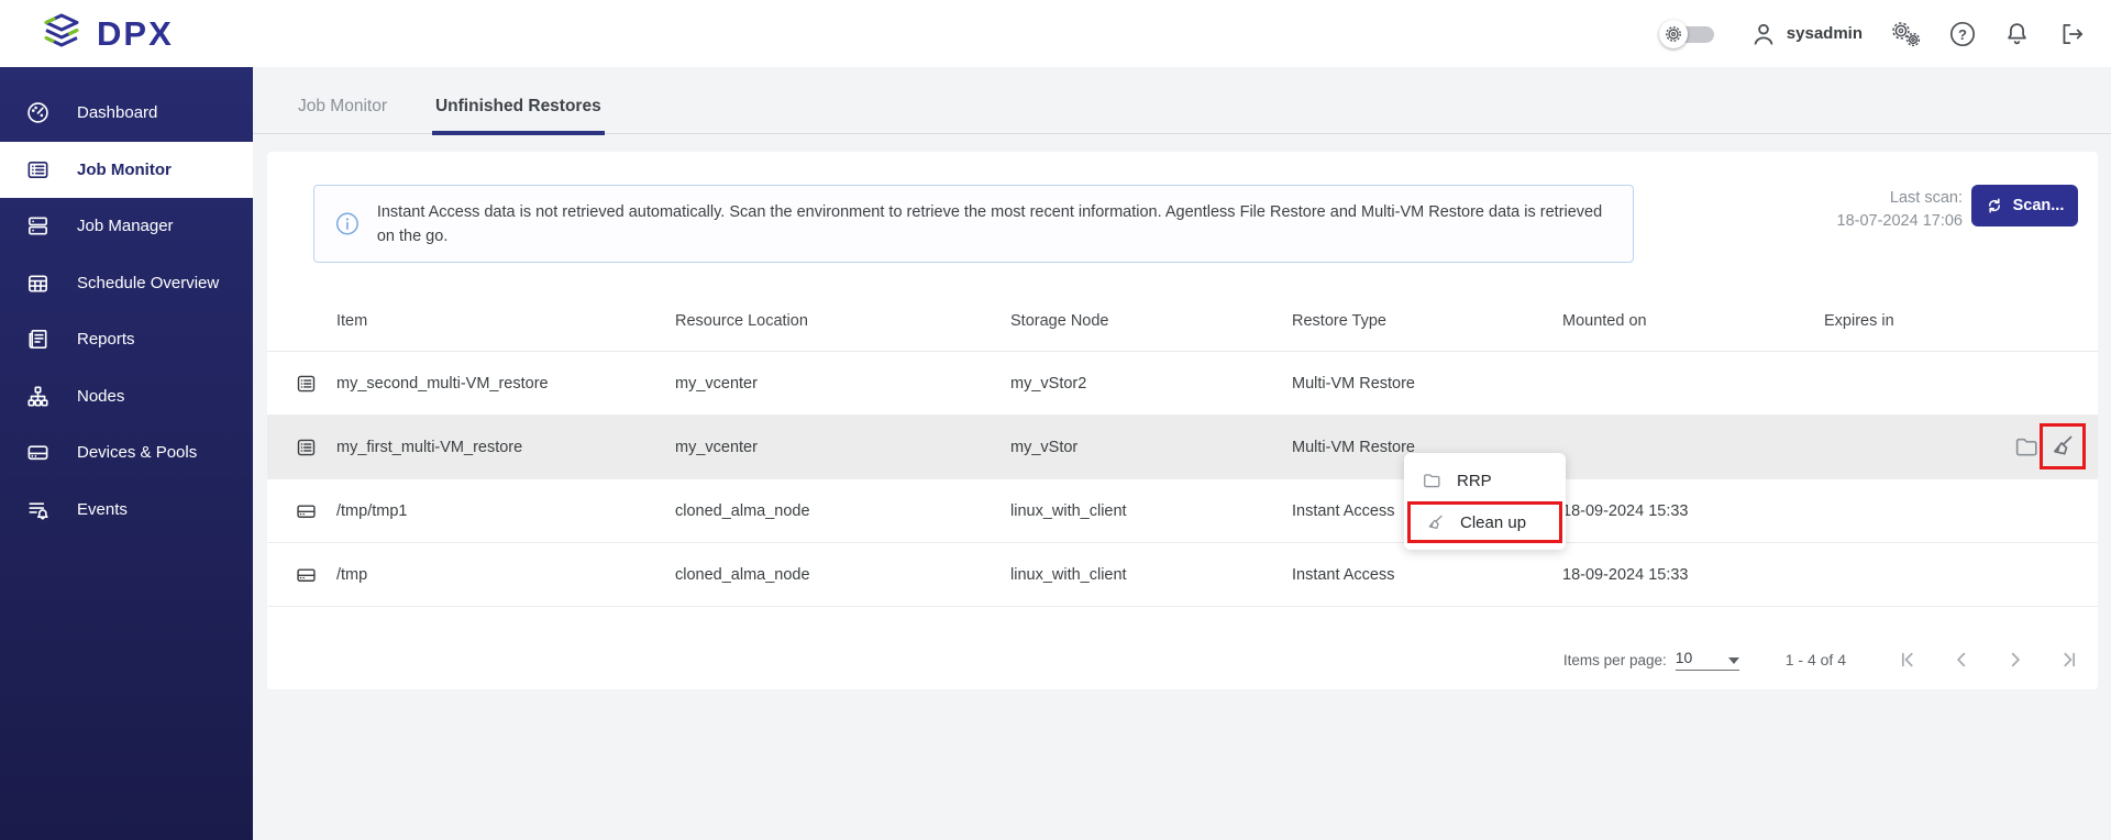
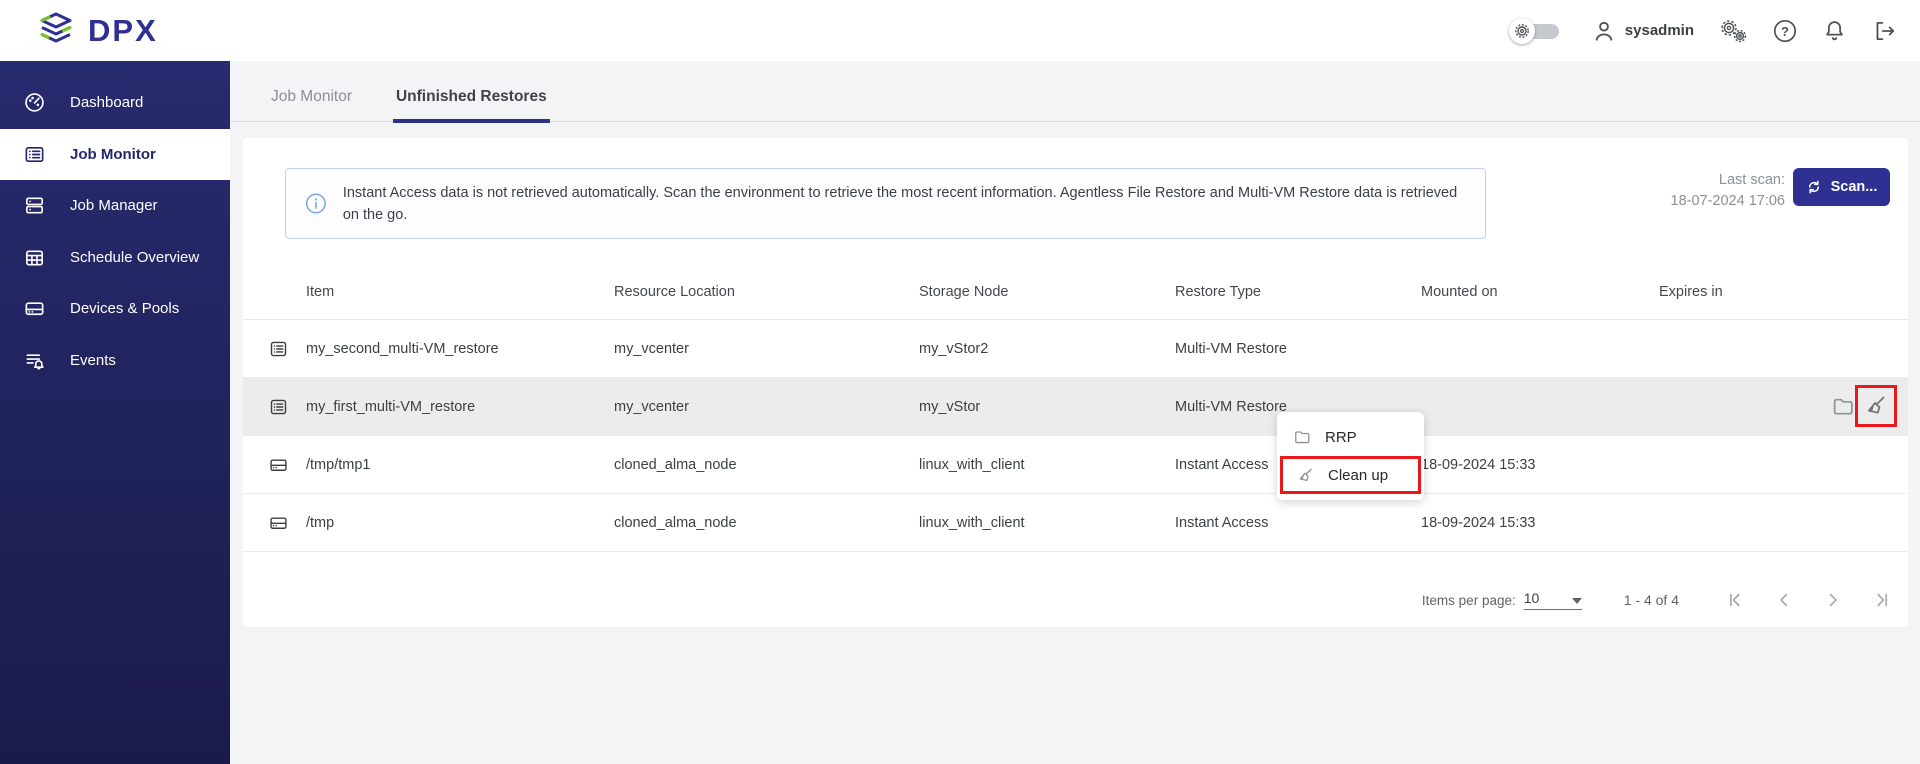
  DPX
  sysadmin
  ?
  Dashboard
  Job Monitor
  Job Manager
  Schedule Overview
- Reports
- Nodes
  Devices & Pools
  Events
  Job Monitor
  Unfinished Restores
  Instant Access data is not retrieved automatically. Scan the environment to retrieve the most recent information. Agentless File Restore and Multi-VM Restore data is retrieved on the go.
  Last scan:
  18-07-2024 17:06
  Scan...
  Item
  Resource Location
  Storage Node
  Restore Type
  Mounted on
  Expires in
  my_second_multi-VM_restore
  my_vcenter
  my_vStor2
  Multi-VM Restore
  my_first_multi-VM_restore
  my_vcenter
  my_vStor
  Multi-VM Restore
  /tmp/tmp1
  cloned_alma_node
  linux_with_client
  Instant Access
  18-09-2024 15:33
  /tmp
  cloned_alma_node
  linux_with_client
  Instant Access
  18-09-2024 15:33
  Items per page:
  10
  1 - 4 of 4
  RRP
  Clean up
